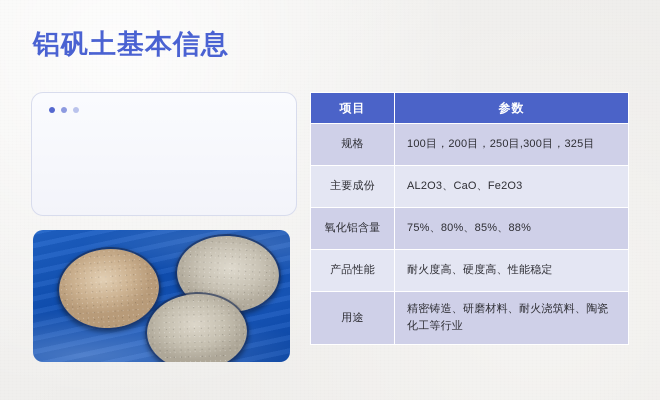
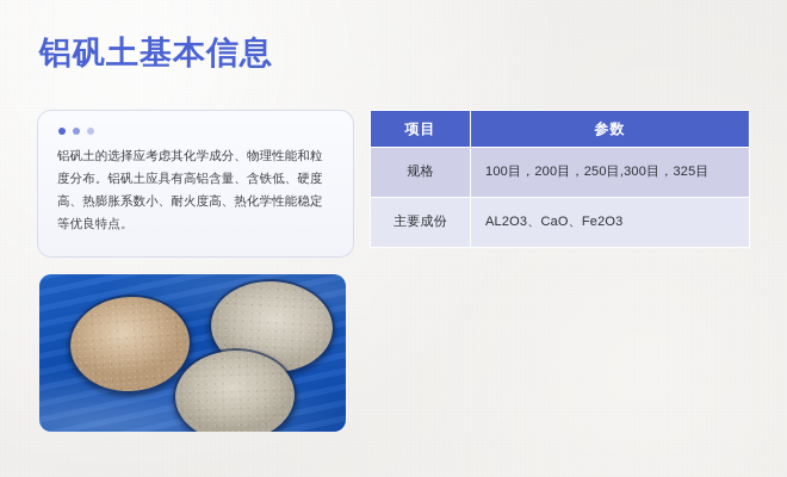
  铝矾土基本信息
+ 铝矾土的选择应考虑其化学成分、物理性能和粒度分布。铝矾土应具有高铝含量、含铁低、硬度高、热膨胀系数小、耐火度高、热化学性能稳定等优良特点。
  项目	参数
  规格	100目，200目，250目,300目，325目
  主要成份	AL2O3、CaO、Fe2O3
- 氧化铝含量	75%、80%、85%、88%
- 产品性能	耐火度高、硬度高、性能稳定
- 用途	精密铸造、研磨材料、耐火浇筑料、陶瓷化工等行业
